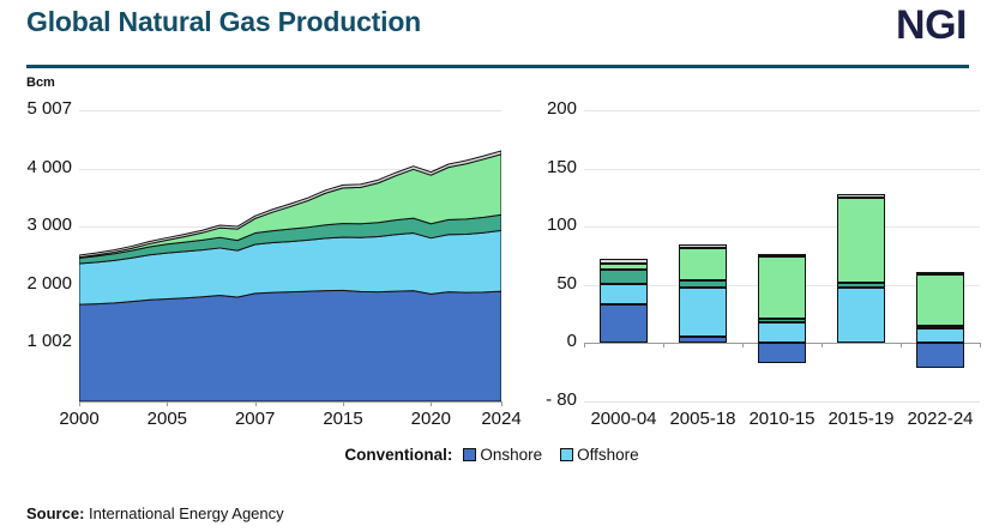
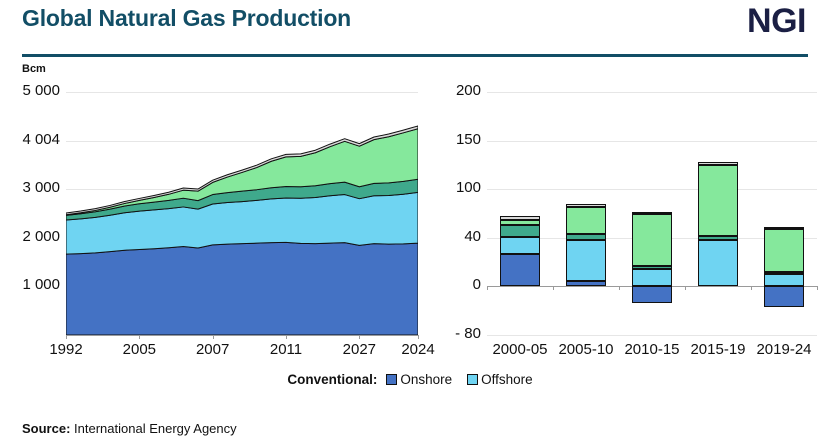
  Global Natural Gas Production
  NGI
  Bcm
- 5 007
+ 5 000
- 4 000
+ 4 004
  3 000
  2 000
- 1 002
+ 1 000
- 2000
+ 1992
  2005
  2007
- 2015
+ 2011
- 2020
+ 2027
  2024
  200
  150
  100
- 50
+ 40
  0
  - 80
- 2000-04
+ 2000-05
- 2005-18
+ 2005-10
  2010-15
  2015-19
- 2022-24
+ 2019-24
  Conventional:
  Onshore
  Offshore
  Source: International Energy Agency
